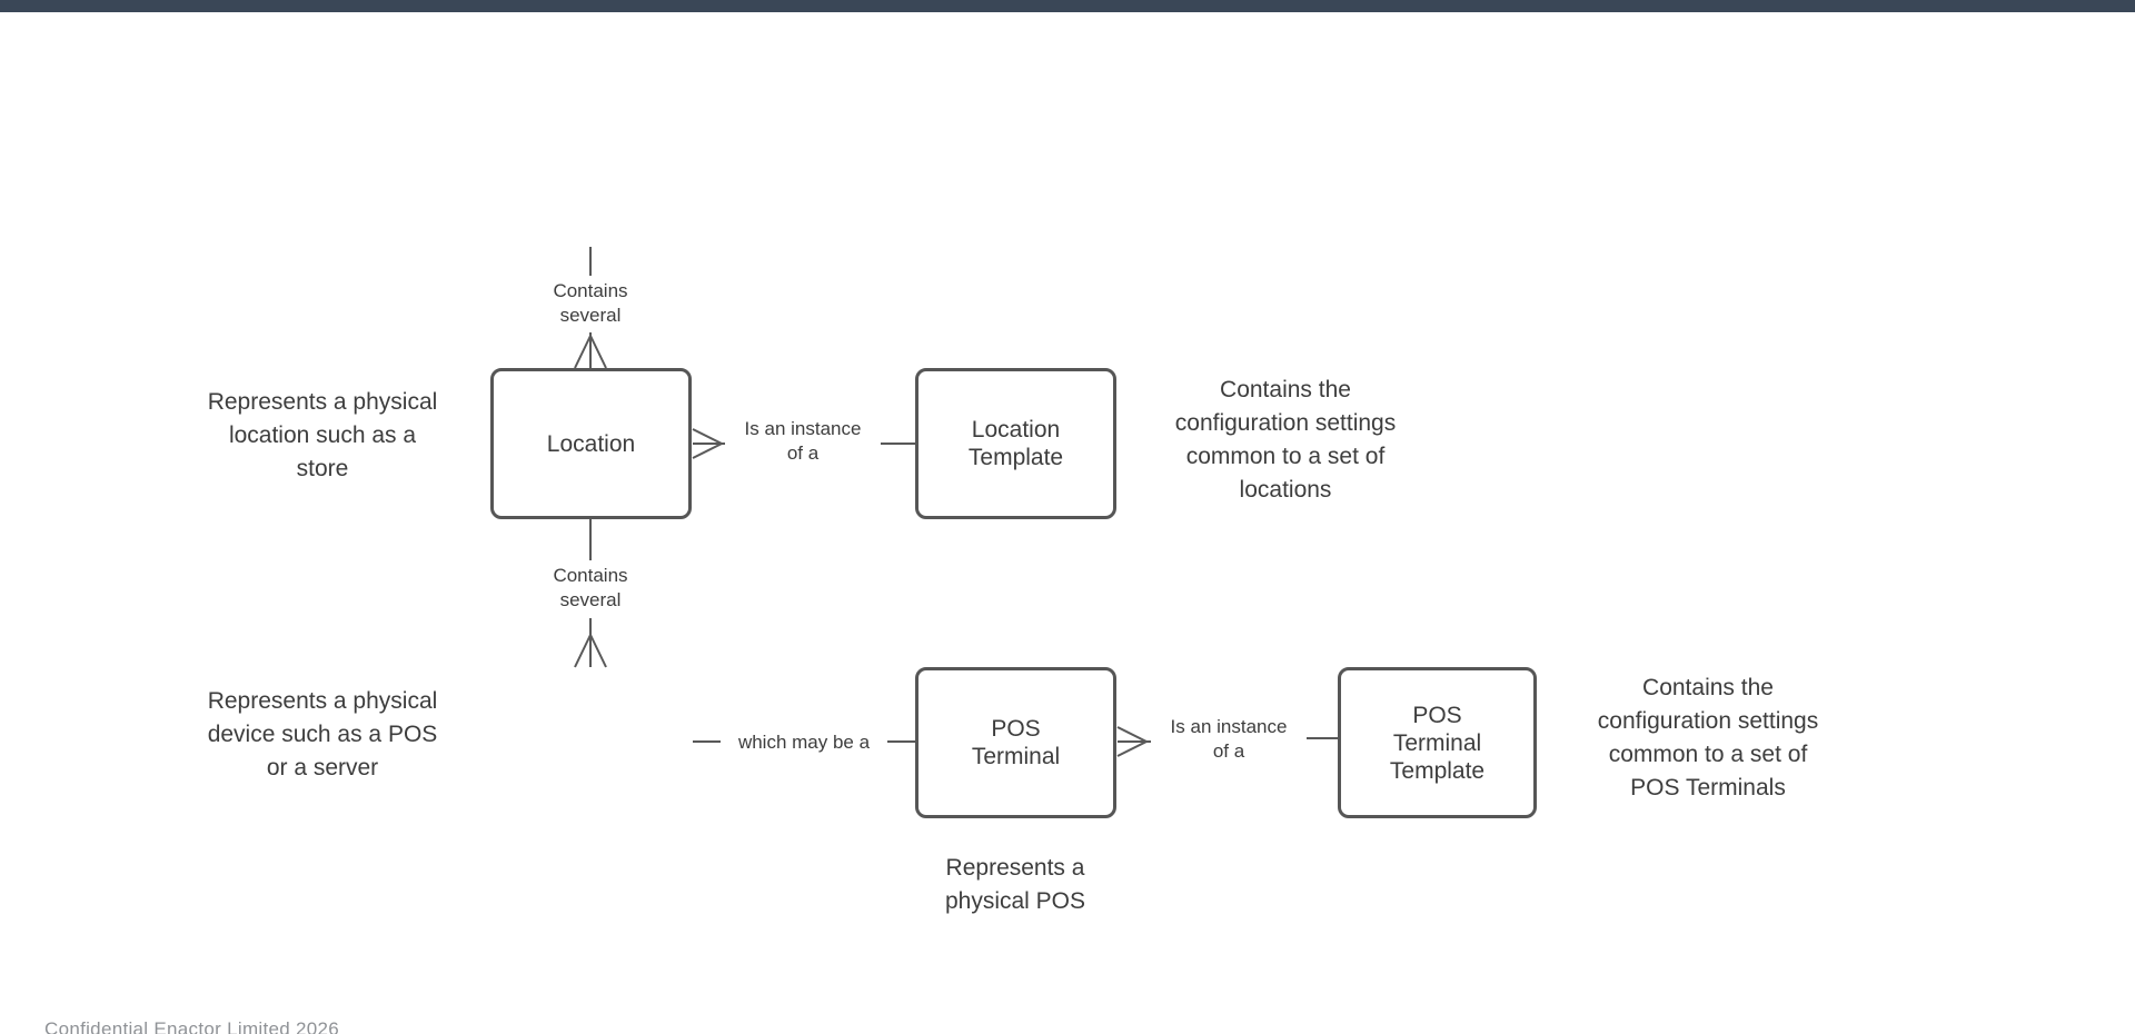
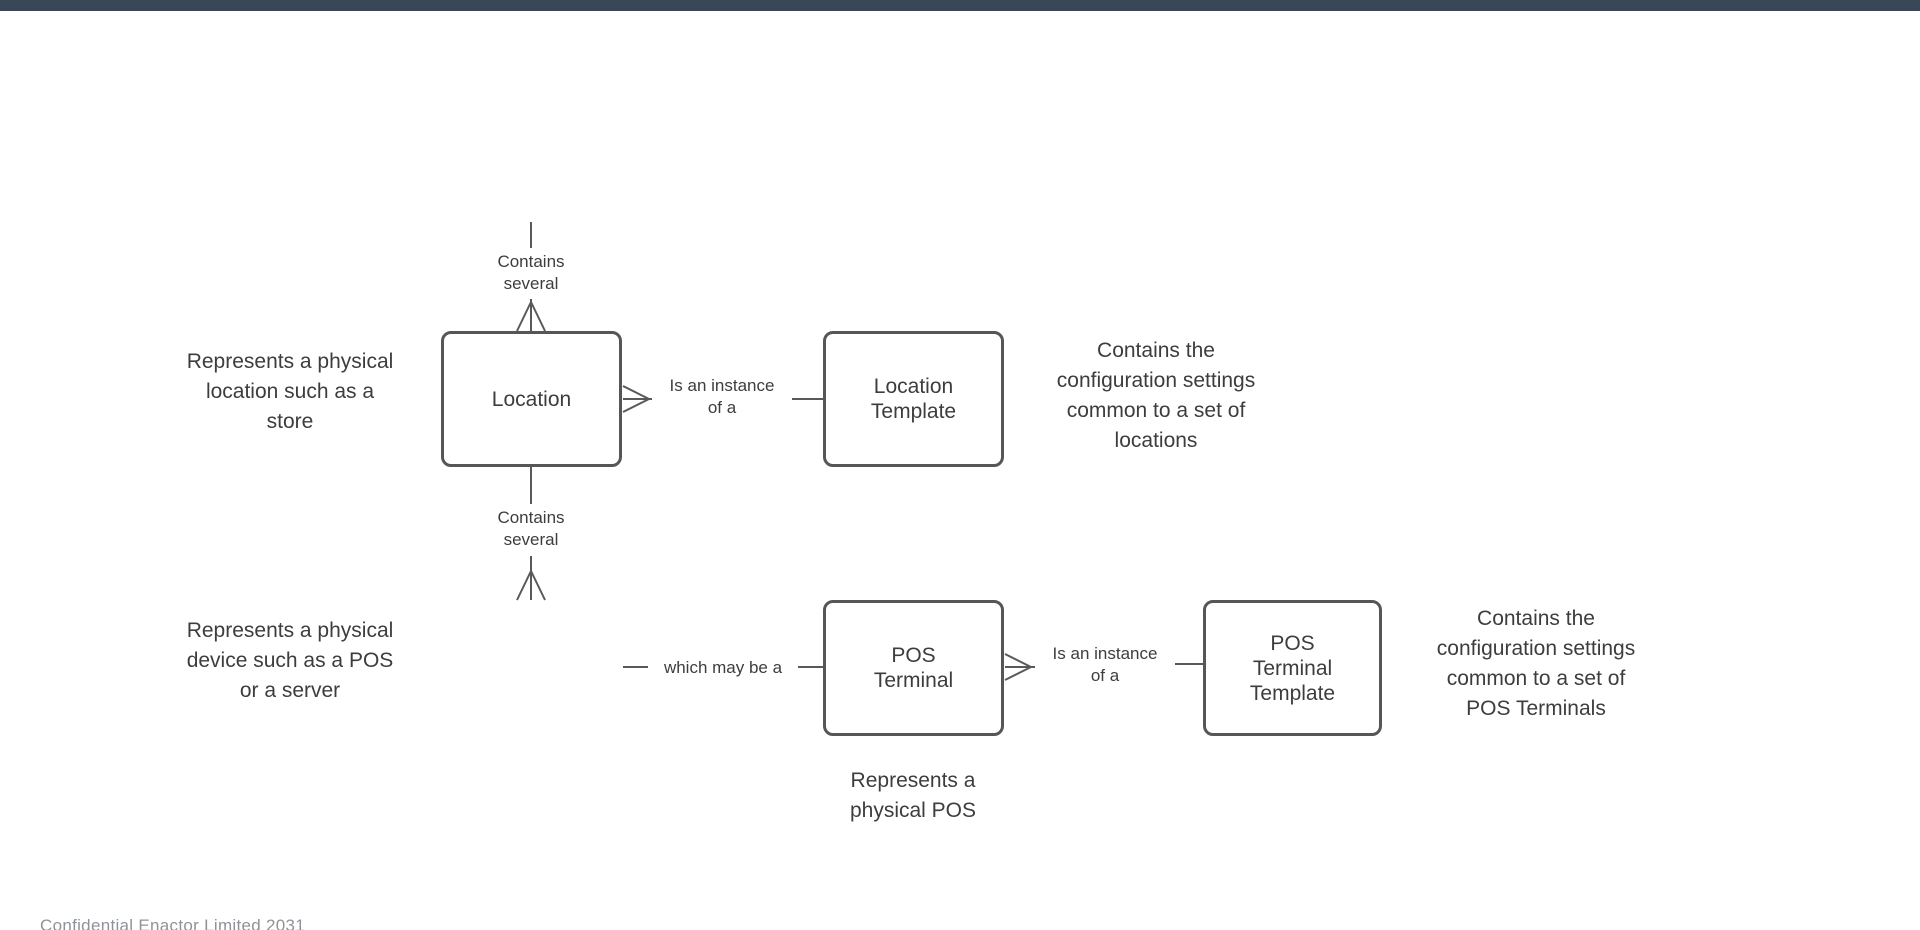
  Location
  Location
  Template
  POS
  Terminal
  POS
  Terminal
  Template
  Represents a physical
  location such as a
  store
  Represents a physical
  device such as a POS
  or a server
  Contains the
  configuration settings
  common to a set of
  locations
  Represents a
  physical POS
  Contains the
  configuration settings
  common to a set of
  POS Terminals
  Contains
  several
  Contains
  several
  Is an instance
  of a
  which may be a
  Is an instance
  of a
- Confidential Enactor Limited 2026
+ Confidential Enactor Limited 2031
